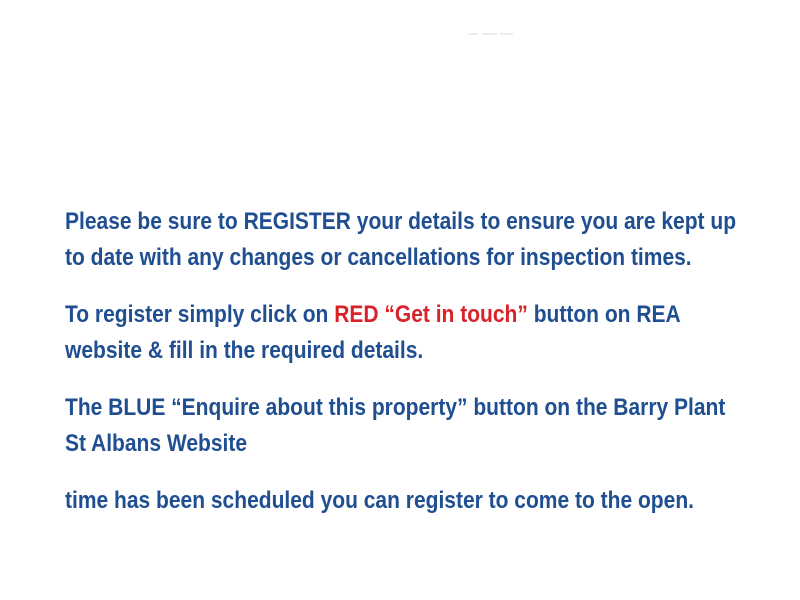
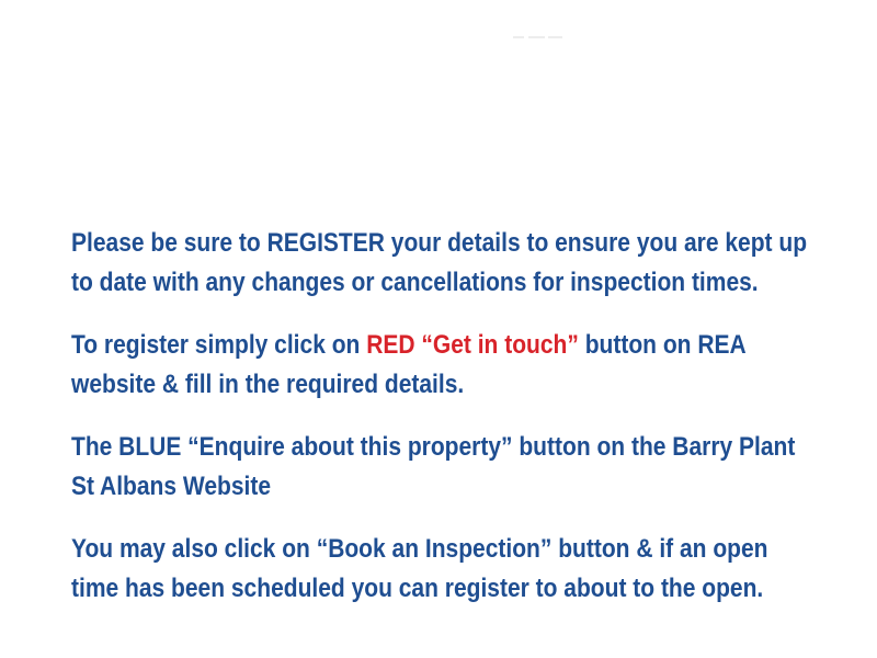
  Please be sure to REGISTER your details to ensure you are kept up
  to date with any changes or cancellations for inspection times.
  To register simply click on RED “Get in touch” button on REA
  website & fill in the required details.
  The BLUE “Enquire about this property” button on the Barry Plant
  St Albans Website
+ You may also click on “Book an Inspection” button & if an open
- time has been scheduled you can register to come to the open.
+ time has been scheduled you can register to about to the open.
